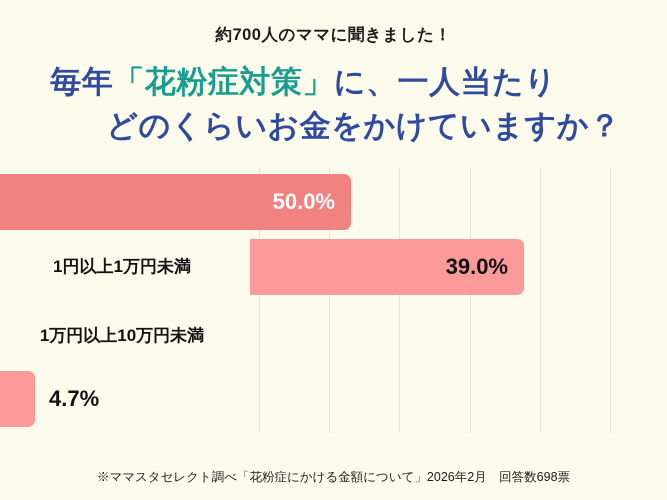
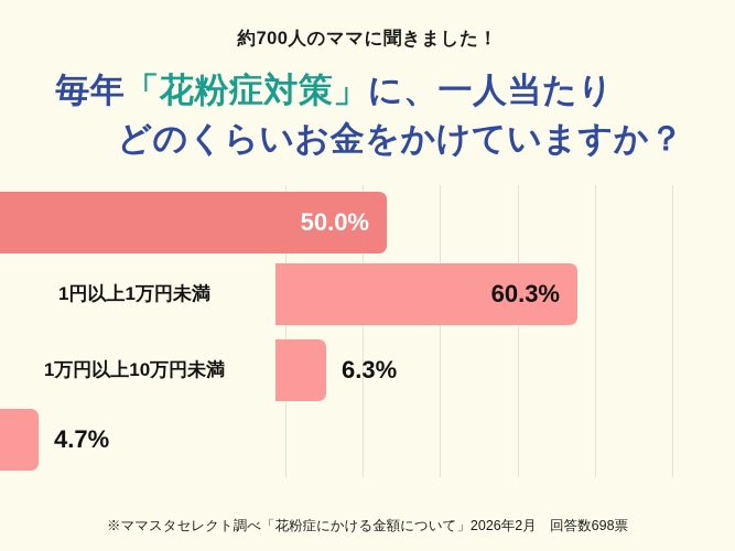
  約700人のママに聞きました！
  毎年「花粉症対策」に、一人当たり
  どのくらいお金をかけていますか？
  50.0%
  1円以上1万円未満
- 39.0%
+ 60.3%
  1万円以上10万円未満
+ 6.3%
  4.7%
  ※ママスタセレクト調べ「花粉症にかける金額について」2026年2月 回答数698票
